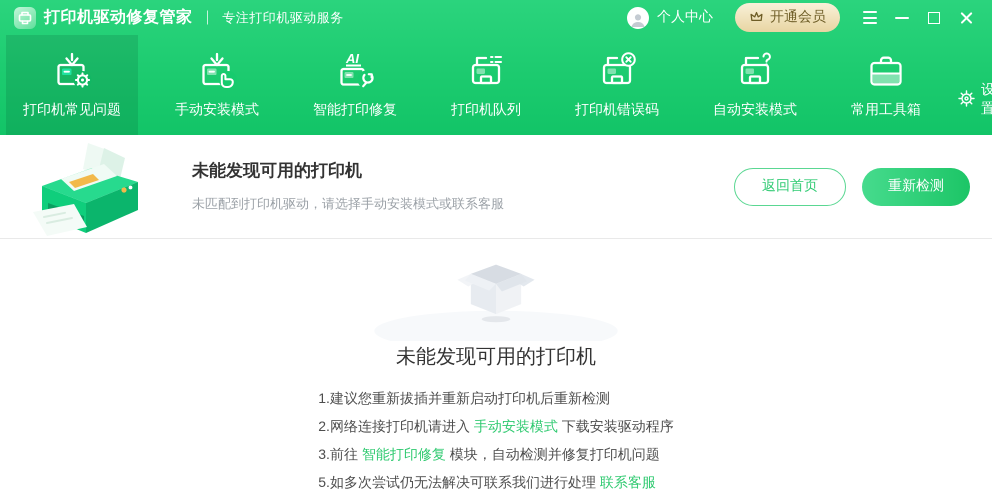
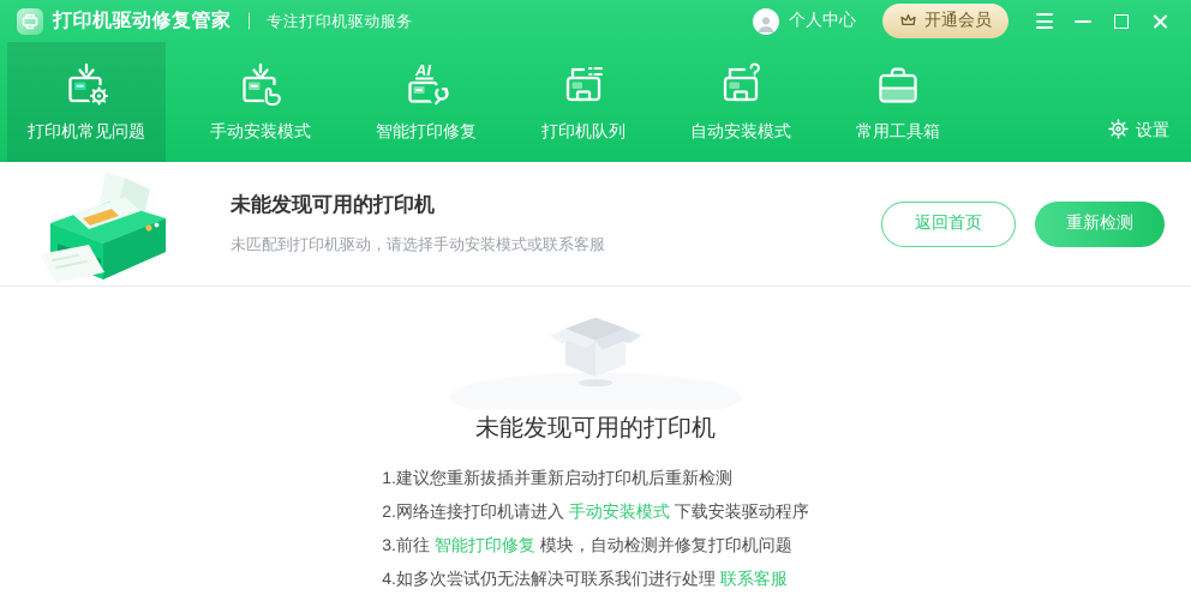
  打印机驱动修复管家
  ｜
  专注打印机驱动服务
  个人中心
  开通会员
  打印机常见问题
  手动安装模式
  AI
  智能打印修复
  打印机队列
- 打印机错误码
  自动安装模式
  常用工具箱
  设置
  未能发现可用的打印机
  未匹配到打印机驱动，请选择手动安装模式或联系客服
  返回首页
  重新检测
  未能发现可用的打印机
  1.建议您重新拔插并重新启动打印机后重新检测
  2.网络连接打印机请进入 手动安装模式 下载安装驱动程序
  3.前往 智能打印修复 模块，自动检测并修复打印机问题
- 5.如多次尝试仍无法解决可联系我们进行处理 联系客服
+ 4.如多次尝试仍无法解决可联系我们进行处理 联系客服
